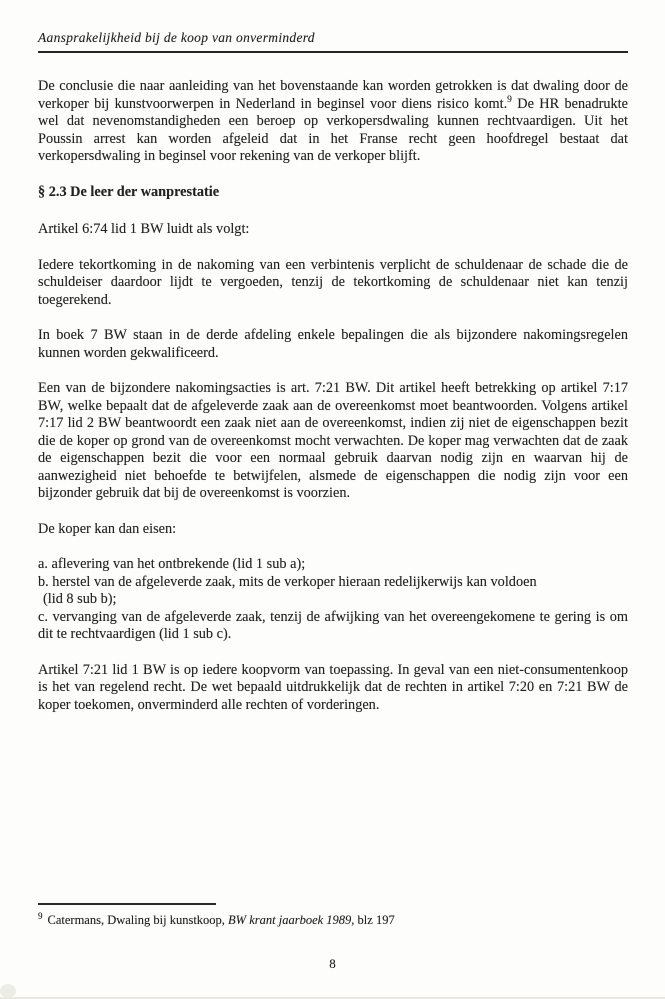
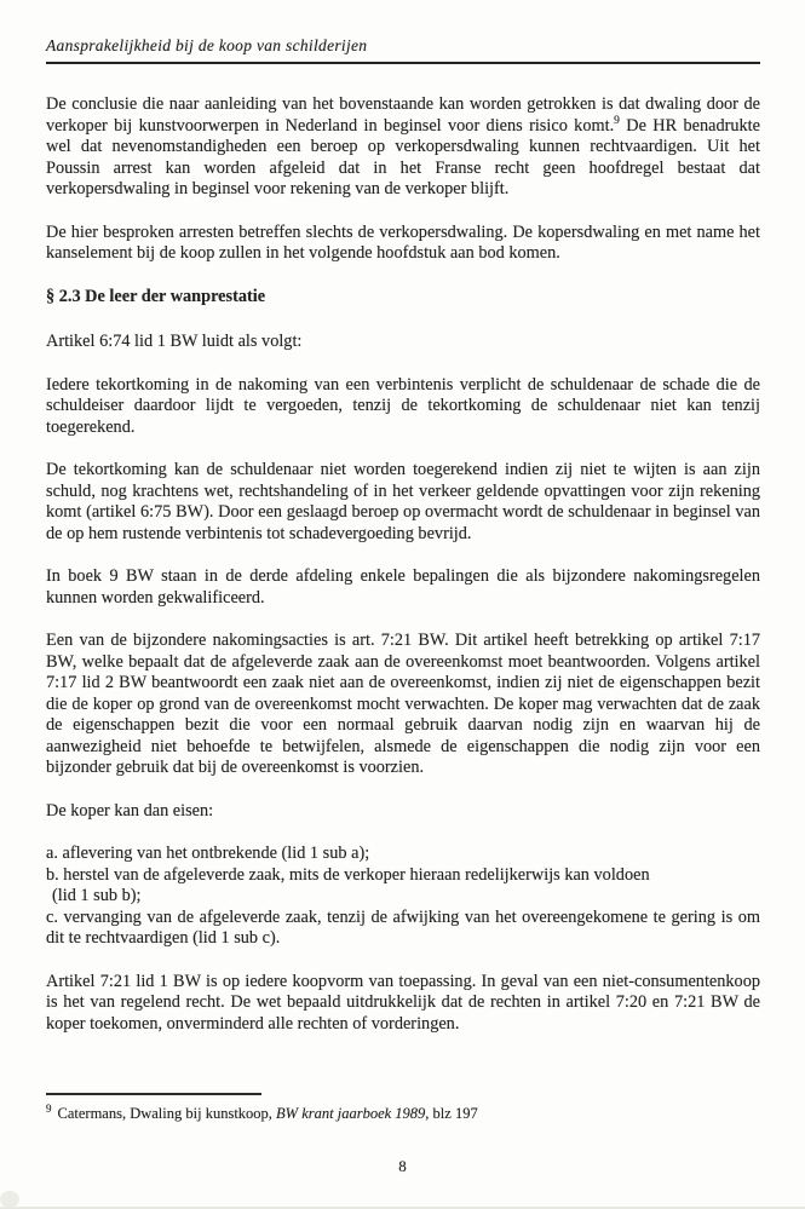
- Aansprakelijkheid bij de koop van onverminderd
+ Aansprakelijkheid bij de koop van schilderijen
  De conclusie die naar aanleiding van het bovenstaande kan worden getrokken is dat dwaling door de verkoper bij kunstvoorwerpen in Nederland in beginsel voor diens risico komt.9 De HR benadrukte wel dat nevenomstandigheden een beroep op verkopersdwaling kunnen rechtvaardigen. Uit het Poussin arrest kan worden afgeleid dat in het Franse recht geen hoofdregel bestaat dat verkopersdwaling in beginsel voor rekening van de verkoper blijft.
+ De hier besproken arresten betreffen slechts de verkopersdwaling. De kopersdwaling en met name het kanselement bij de koop zullen in het volgende hoofdstuk aan bod komen.
  § 2.3 De leer der wanprestatie
  Artikel 6:74 lid 1 BW luidt als volgt:
  Iedere tekortkoming in de nakoming van een verbintenis verplicht de schuldenaar de schade die de schuldeiser daardoor lijdt te vergoeden, tenzij de tekortkoming de schuldenaar niet kan tenzij toegerekend.
+ De tekortkoming kan de schuldenaar niet worden toegerekend indien zij niet te wijten is aan zijn schuld, nog krachtens wet, rechtshandeling of in het verkeer geldende opvattingen voor zijn rekening komt (artikel 6:75 BW). Door een geslaagd beroep op overmacht wordt de schuldenaar in beginsel van de op hem rustende verbintenis tot schadevergoeding bevrijd.
- In boek 7 BW staan in de derde afdeling enkele bepalingen die als bijzondere nakomingsregelen kunnen worden gekwalificeerd.
+ In boek 9 BW staan in de derde afdeling enkele bepalingen die als bijzondere nakomingsregelen kunnen worden gekwalificeerd.
  Een van de bijzondere nakomingsacties is art. 7:21 BW. Dit artikel heeft betrekking op artikel 7:17 BW, welke bepaalt dat de afgeleverde zaak aan de overeenkomst moet beantwoorden. Volgens artikel 7:17 lid 2 BW beantwoordt een zaak niet aan de overeenkomst, indien zij niet de eigenschappen bezit die de koper op grond van de overeenkomst mocht verwachten. De koper mag verwachten dat de zaak de eigenschappen bezit die voor een normaal gebruik daarvan nodig zijn en waarvan hij de aanwezigheid niet behoefde te betwijfelen, alsmede de eigenschappen die nodig zijn voor een bijzonder gebruik dat bij de overeenkomst is voorzien.
  De koper kan dan eisen:
  a. aflevering van het ontbrekende (lid 1 sub a);
  b. herstel van de afgeleverde zaak, mits de verkoper hieraan redelijkerwijs kan voldoen
- (lid 8 sub b);
+ (lid 1 sub b);
  c. vervanging van de afgeleverde zaak, tenzij de afwijking van het overeengekomene te gering is om dit te rechtvaardigen (lid 1 sub c).
  Artikel 7:21 lid 1 BW is op iedere koopvorm van toepassing. In geval van een niet-consumentenkoop is het van regelend recht. De wet bepaald uitdrukkelijk dat de rechten in artikel 7:20 en 7:21 BW de koper toekomen, onverminderd alle rechten of vorderingen.
  9 Catermans, Dwaling bij kunstkoop, BW krant jaarboek 1989, blz 197
  8
